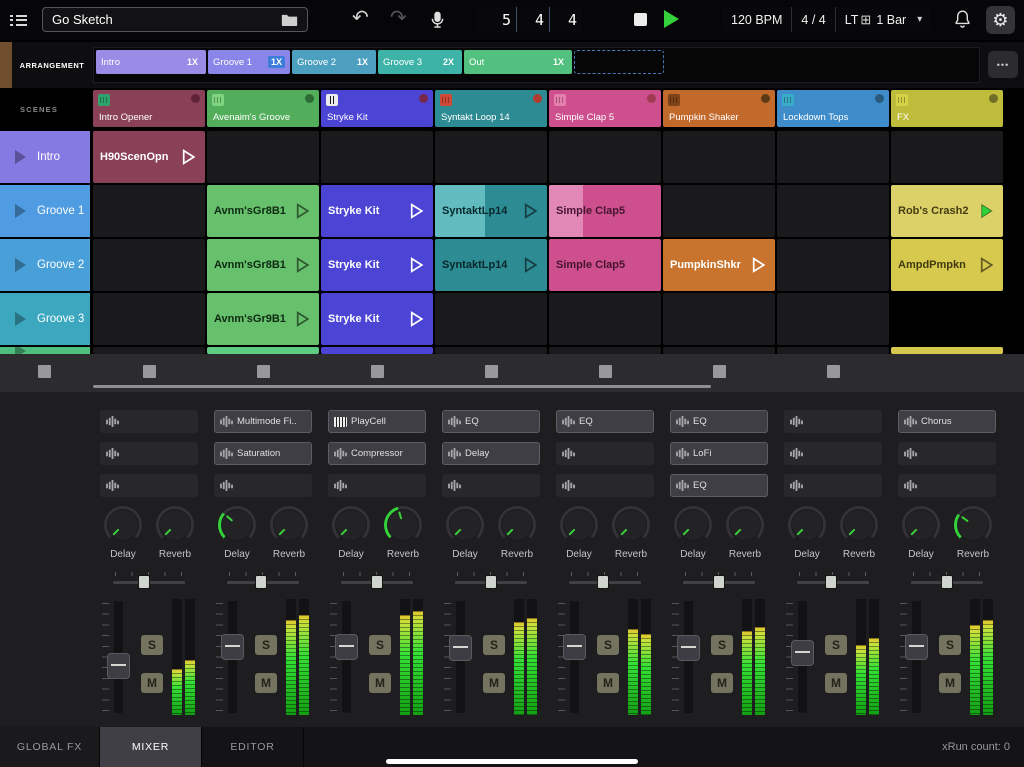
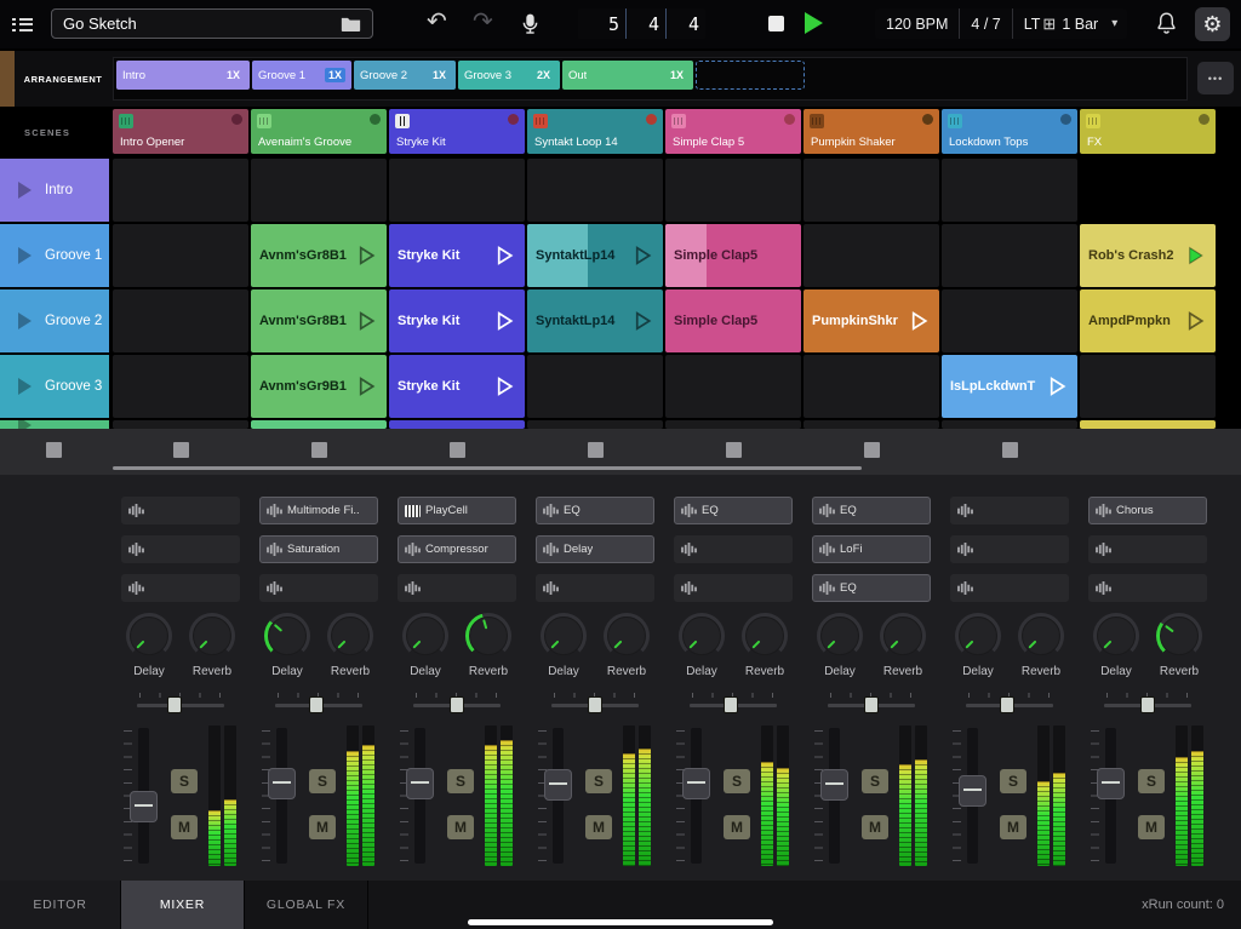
  Go Sketch
  ↶
  ↷
  5
  4
  4
  120 BPM
- 4 / 4
+ 4 / 7
  LT
  ⊞
  1 Bar
  ▾
  ⚙
  ARRANGEMENT
  Intro
  1X
  Groove 1
  1X
  Groove 2
  1X
  Groove 3
  2X
  Out
  1X
  •••
  SCENES
  Intro Opener
  Avenaim's Groove
  Stryke Kit
  Syntakt Loop 14
  Simple Clap 5
  Pumpkin Shaker
  Lockdown Tops
  FX
  Intro
- H90ScenOpn
  Groove 1
  Avnm'sGr8B1
  Stryke Kit
  SyntaktLp14
  Simple Clap5
  Rob's Crash2
  Groove 2
  Avnm'sGr8B1
  Stryke Kit
  SyntaktLp14
  Simple Clap5
  PumpkinShkr
  AmpdPmpkn
  Groove 3
  Avnm'sGr9B1
  Stryke Kit
+ IsLpLckdwnT
  Delay
  Reverb
  S
  M
  Multimode Fi..
  Saturation
  Delay
  Reverb
  S
  M
  PlayCell
  Compressor
  Delay
  Reverb
  S
  M
  EQ
  Delay
  Delay
  Reverb
  S
  M
  EQ
  Delay
  Reverb
  S
  M
  EQ
  LoFi
  EQ
  Delay
  Reverb
  S
  M
  Delay
  Reverb
  S
  M
  Chorus
  Delay
  Reverb
  S
  M
- GLOBAL FX
+ EDITOR
  MIXER
- EDITOR
+ GLOBAL FX
  xRun count: 0
